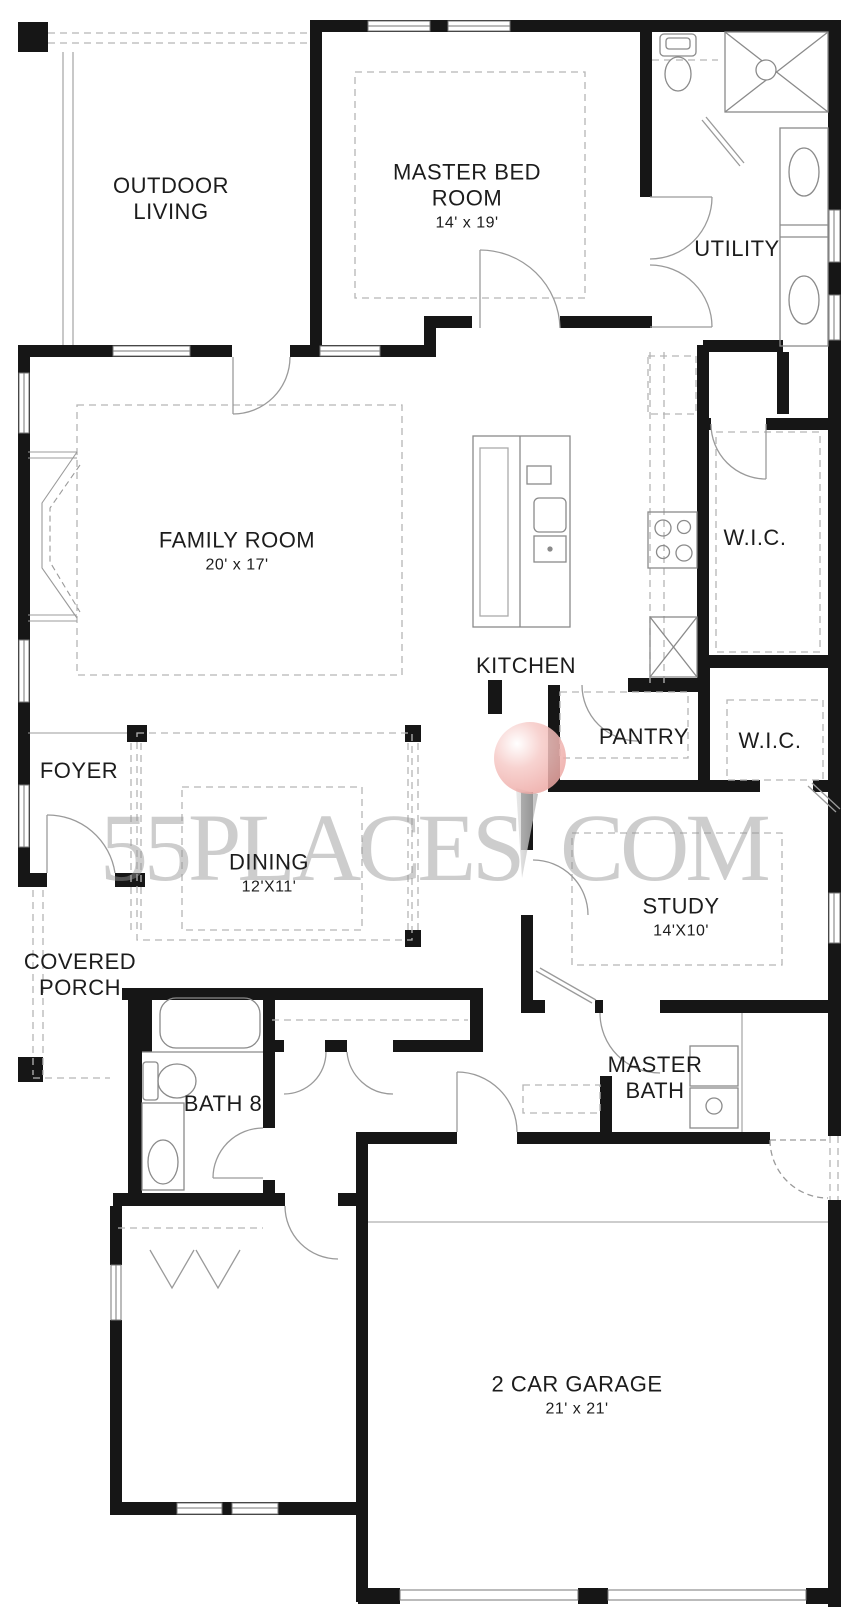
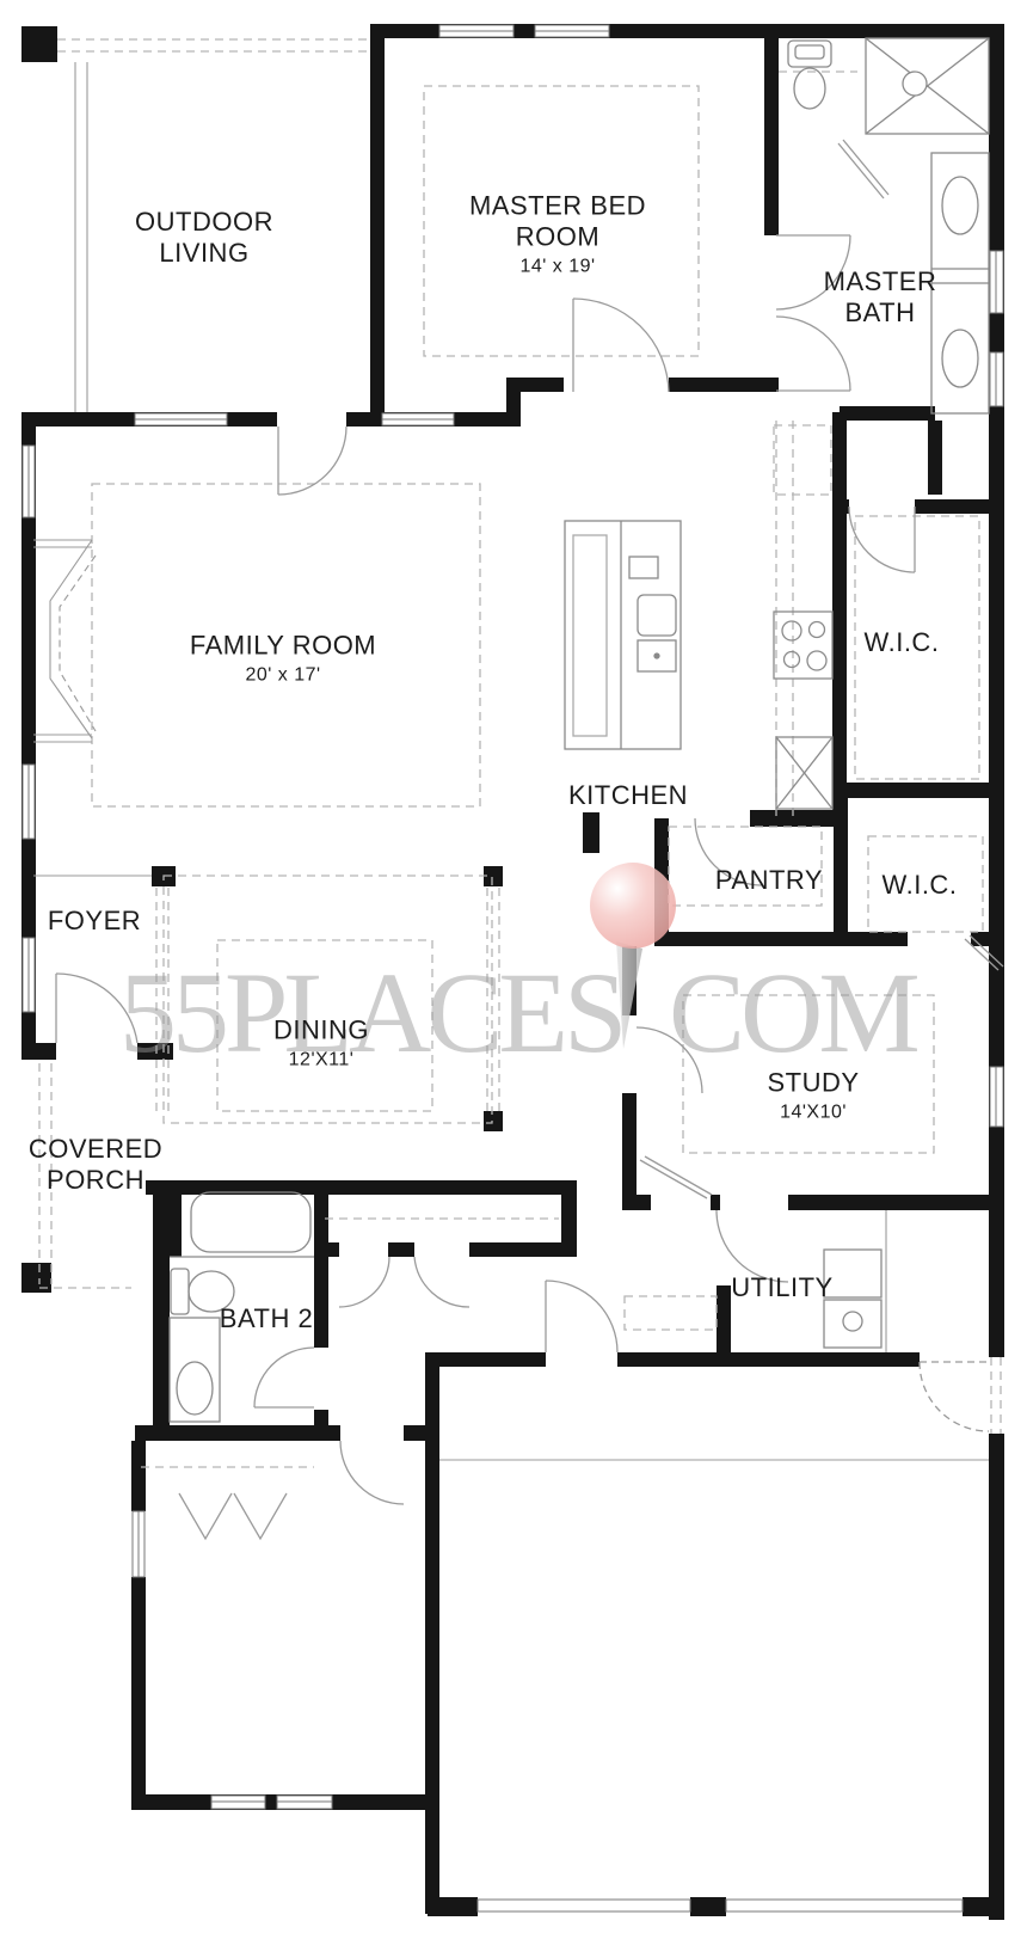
  55PLACES
  COM
  OUTDOOR LIVING
  MASTER BED ROOM
  14' x 19'
- UTILITY
+ MASTER BATH
  FAMILY ROOM
  20' x 17'
  KITCHEN
  W.I.C.
  FOYER
  PANTRY
  W.I.C.
  DINING
  12'X11'
  STUDY
  14'X10'
  COVERED PORCH
- BATH 8
+ BATH 2
- MASTER BATH
+ UTILITY
- 2 CAR GARAGE
- 21' x 21'
